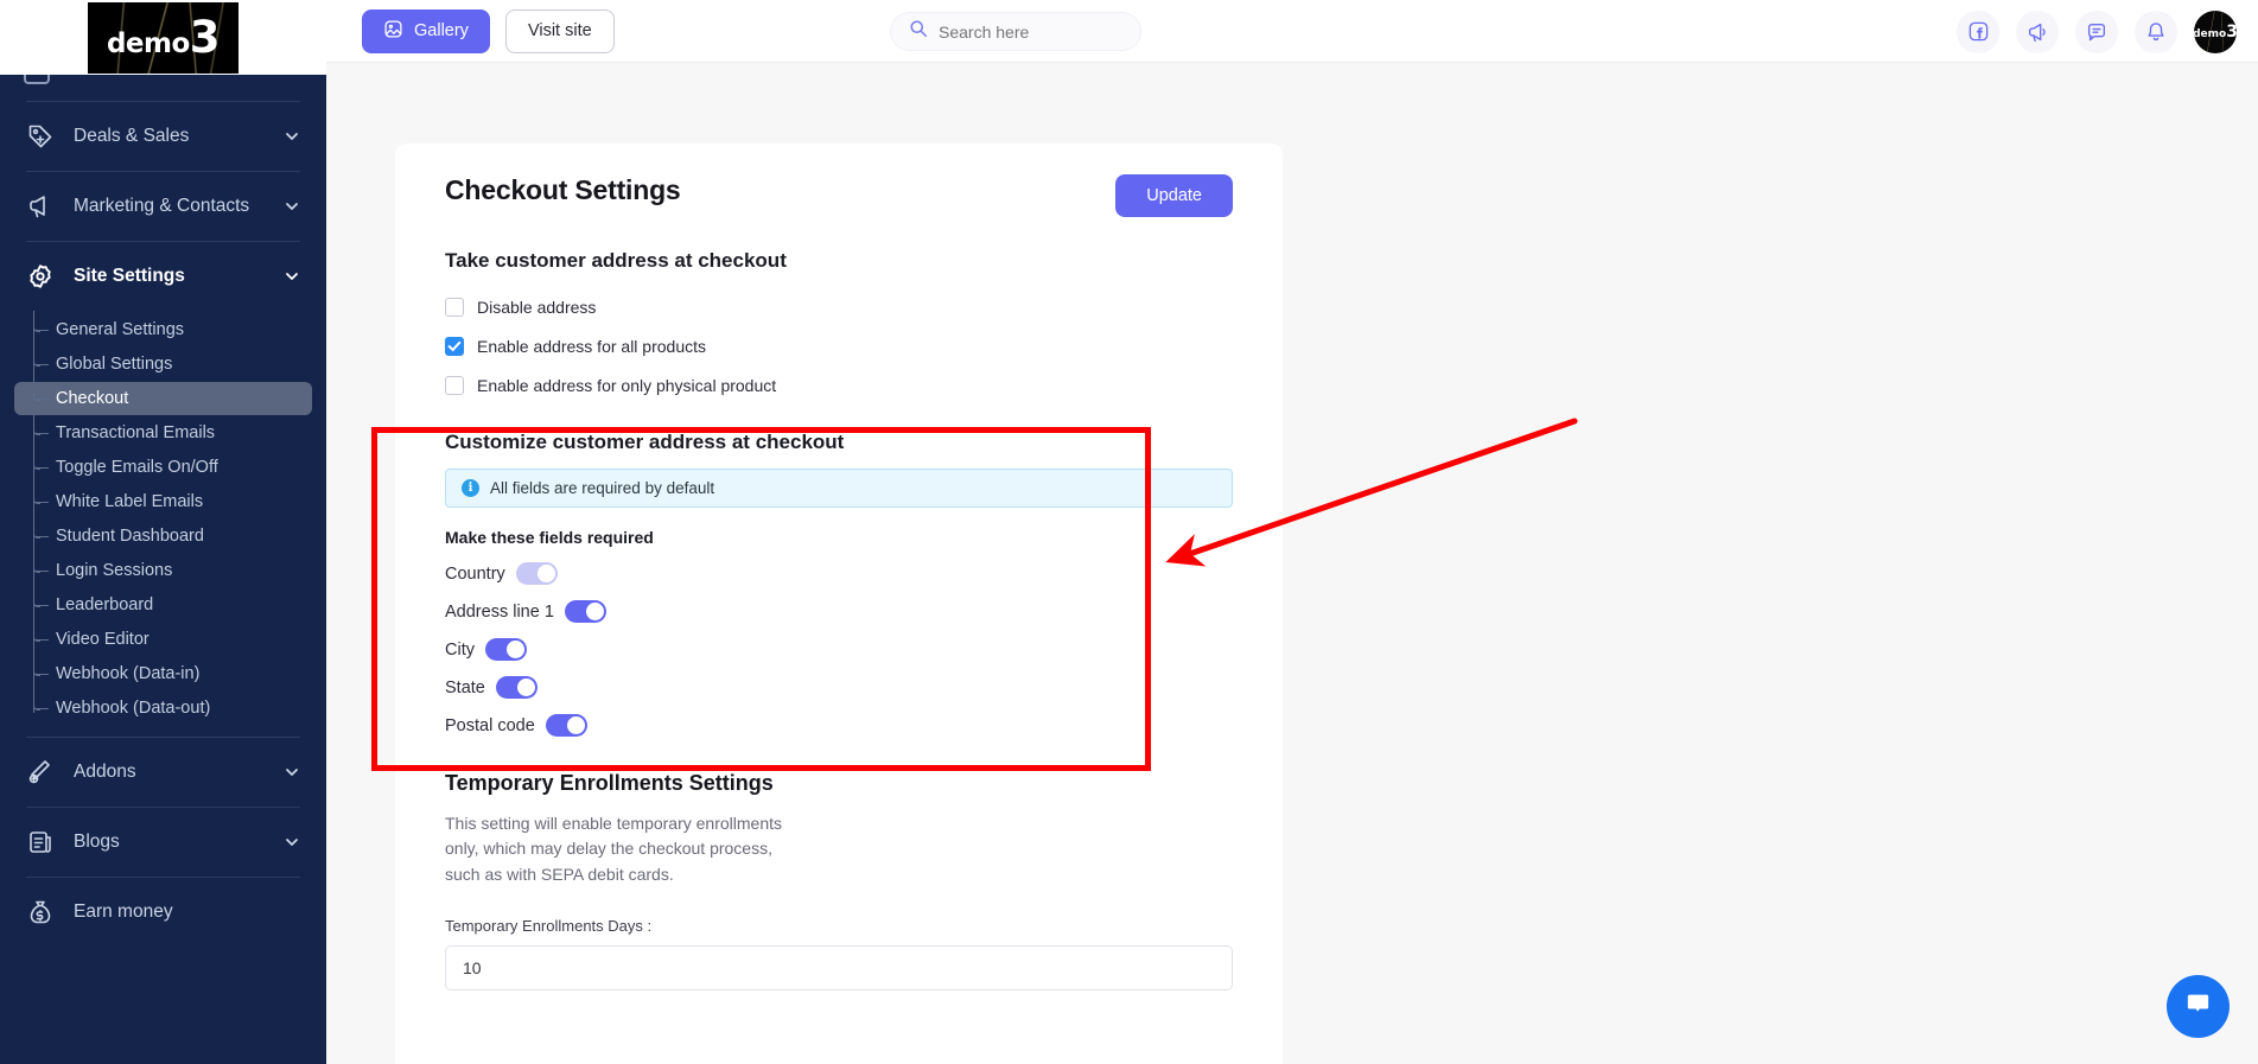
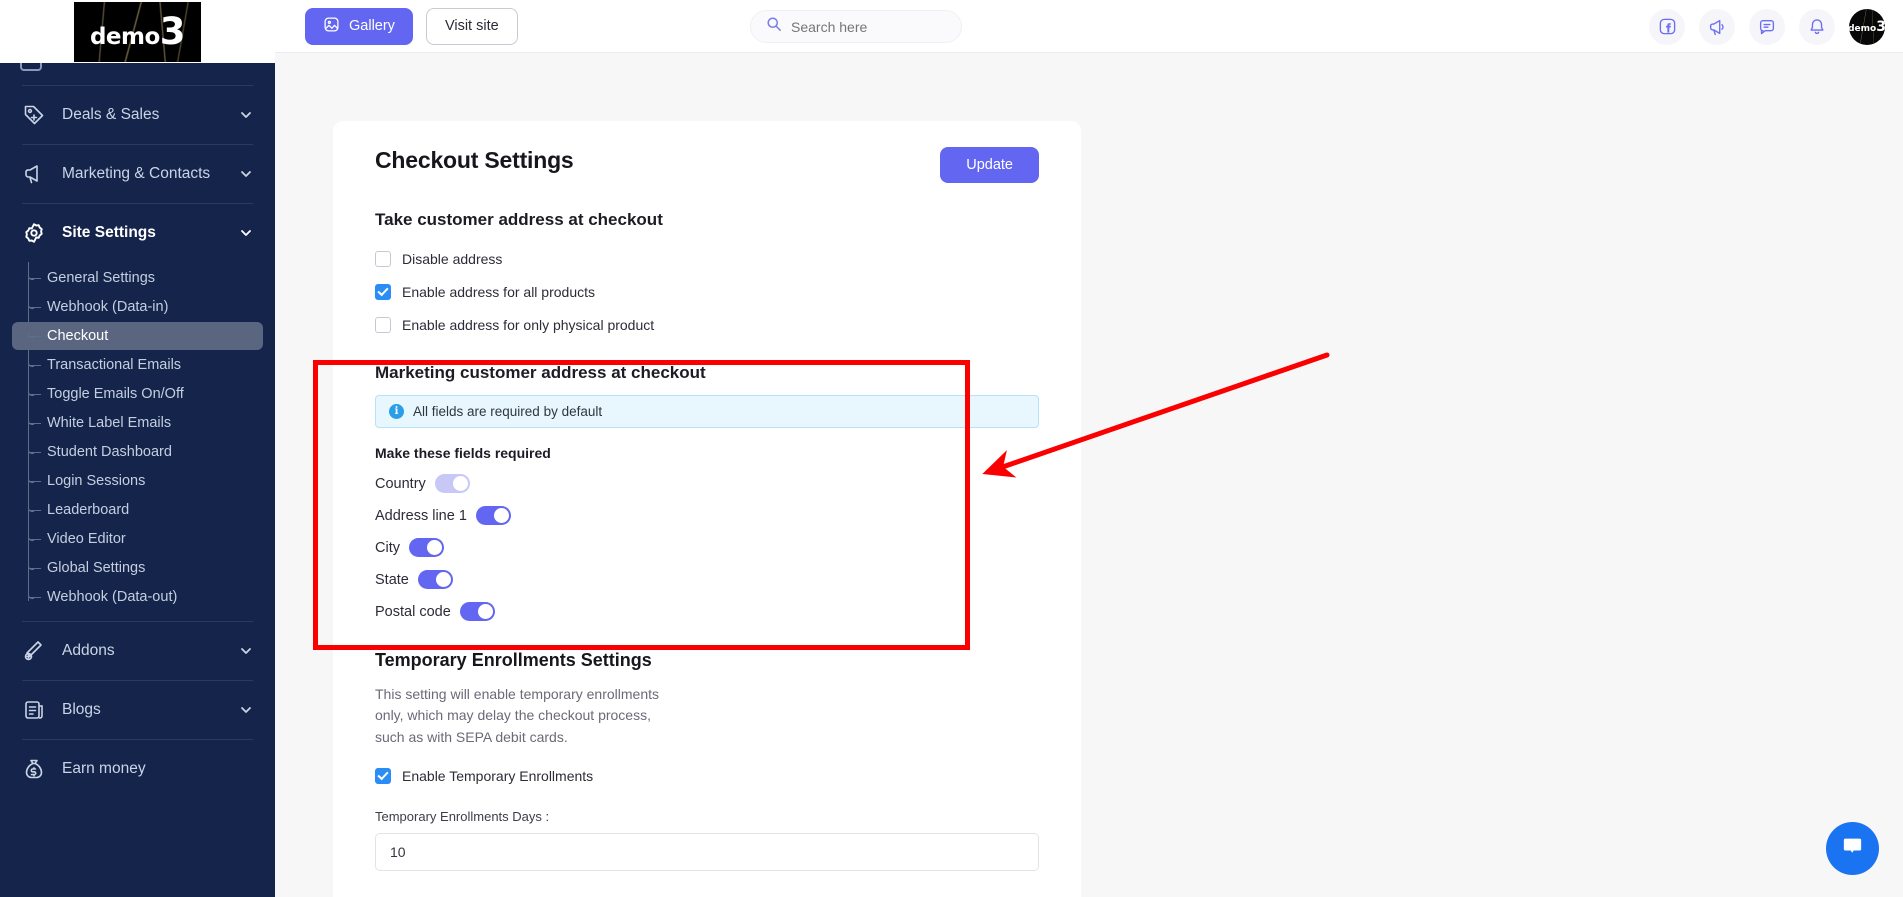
  demo
  3
  Deals & Sales
  Marketing & Contacts
  Site Settings
  General Settings
- Global Settings
+ Webhook (Data-in)
  Checkout
  Transactional Emails
  Toggle Emails On/Off
  White Label Emails
  Student Dashboard
  Login Sessions
  Leaderboard
  Video Editor
- Webhook (Data-in)
+ Global Settings
  Webhook (Data-out)
  Addons
  Blogs
  Earn money
  Gallery
  Visit site
  Search here
  demo
  3
  Checkout Settings
  Update
  Take customer address at checkout
  Disable address
  Enable address for all products
  Enable address for only physical product
- Customize customer address at checkout
+ Marketing customer address at checkout
  i
  All fields are required by default
  Make these fields required
  Country
  Address line 1
  City
  State
  Postal code
  Temporary Enrollments Settings
  This setting will enable temporary enrollments only, which may delay the checkout process, such as with SEPA debit cards.
+ Enable Temporary Enrollments
  Temporary Enrollments Days :
  10
